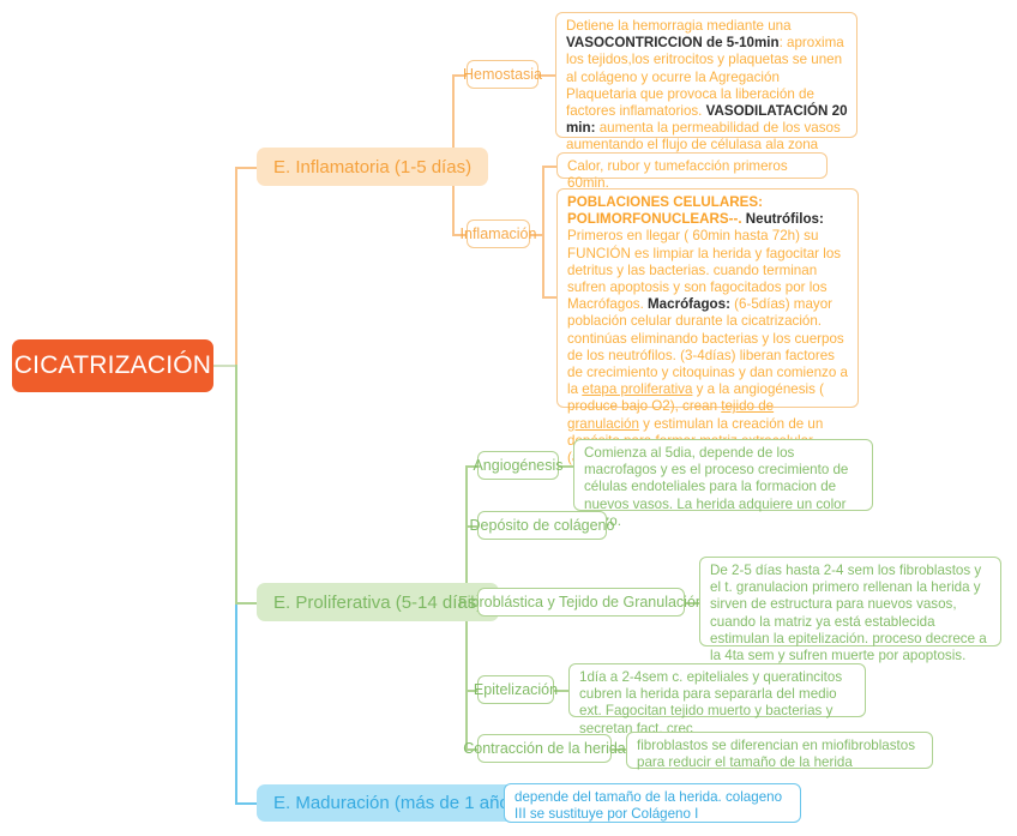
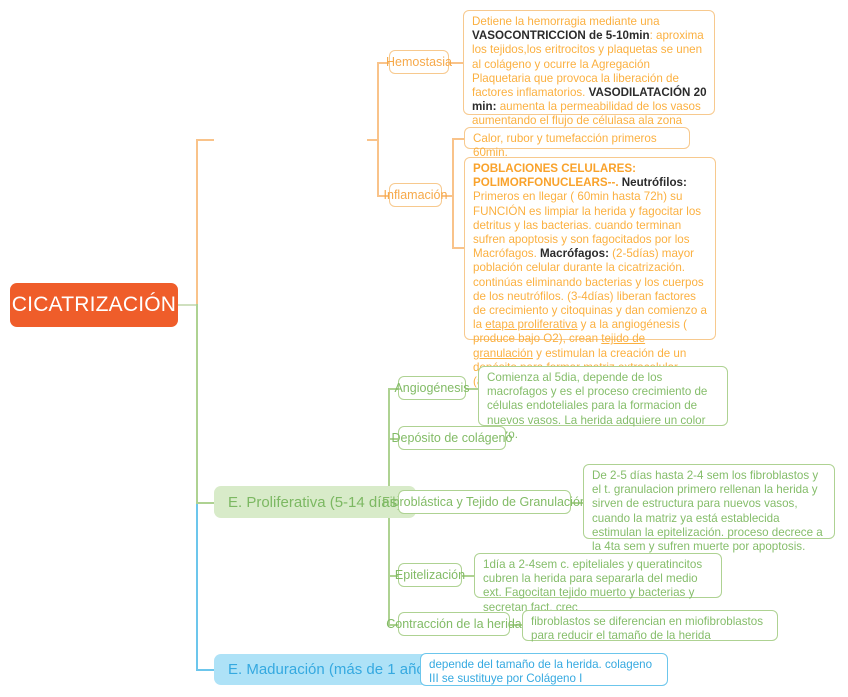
  CICATRIZACIÓN
- E. Inflamatoria (1-5 días)
  Hemostasia
  Detiene la hemorragia mediante una VASOCONTRICCION de 5-10min: aproxima los tejidos,los eritrocitos y plaquetas se unen al colágeno y ocurre la Agregación Plaquetaria que provoca la liberación de factores inflamatorios. VASODILATACIÓN 20 min: aumenta la permeabilidad de los vasos aumentando el flujo de célulasa ala zona
  Inflamación
  Calor, rubor y tumefacción primeros 60min.
- POBLACIONES CELULARES: POLIMORFONUCLEARS--. Neutrófilos: Primeros en llegar ( 60min hasta 72h) su FUNCIÓN es limpiar la herida y fagocitar los detritus y las bacterias. cuando terminan sufren apoptosis y son fagocitados por los Macrófagos. Macrófagos: (6-5días) mayor población celular durante la cicatrización. continúas eliminando bacterias y los cuerpos de los neutrófilos. (3-4días) liberan factores de crecimiento y citoquinas y dan comienzo a la etapa proliferativa y a la angiogénesis ( produce bajo O2), crean tejido de granulación y estimulan la creación de un d (
+ POBLACIONES CELULARES: POLIMORFONUCLEARS--. Neutrófilos: Primeros en llegar ( 60min hasta 72h) su FUNCIÓN es limpiar la herida y fagocitar los detritus y las bacterias. cuando terminan sufren apoptosis y son fagocitados por los Macrófagos. Macrófagos: (2-5días) mayor población celular durante la cicatrización. continúas eliminando bacterias y los cuerpos de los neutrófilos. (3-4días) liberan factores de crecimiento y citoquinas y dan comienzo a la etapa proliferativa y a la angiogénesis ( produce bajo O2), crean tejido de granulación y estimulan la creación de un d (
  E. Proliferativa (5-14 días
  Angiogénesis
  Comienza al 5dia, depende de los macrofagos y es el proceso crecimiento de células endoteliales para la formacion de nuevos vasos. La herida adquiere un color o.
  Depósito de colágeno
  Fibroblástica y Tejido de Granulació
  De 2-5 días hasta 2-4 sem los fibroblastos y el t. granulacion primero rellenan la herida y sirven de estructura para nuevos vasos, cuando la matriz ya está establecida estimulan la epitelización. proceso decrece a la 4ta sem y sufren muerte por apoptosis.
  Epitelización
  1día a 2-4sem c. epiteliales y queratincitos cubren la herida para separarla del medio ext. Fagocitan tejido muerto y bacterias y secretan fact. crec
  Contracción de la herida
  fibroblastos se diferencian en miofibroblastos para reducir el tamaño de la herida
  E. Maduración (más de 1 añ
  depende del tamaño de la herida. colageno III se sustituye por Colágeno I
